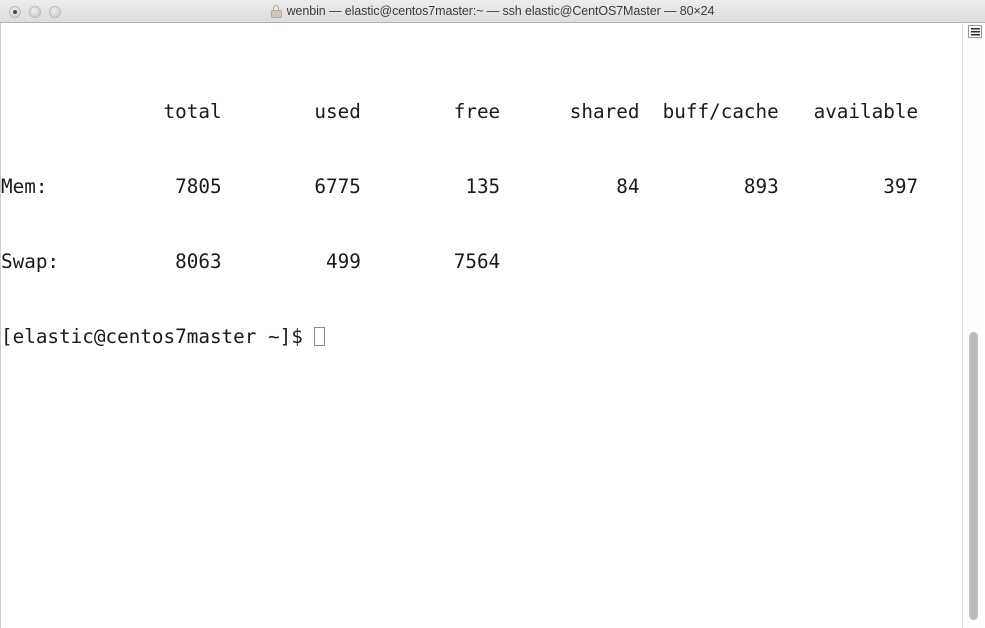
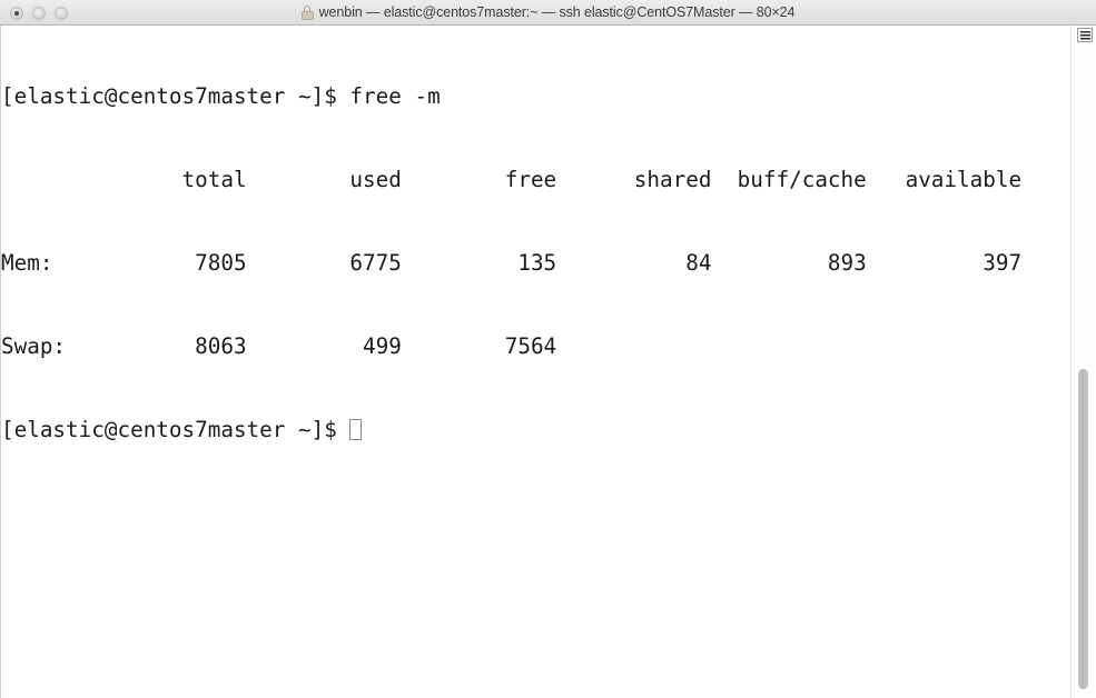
  wenbin — elastic@centos7master:~ — ssh elastic@CentOS7Master — 80×24
+ [elastic@centos7master ~]$ free -m
  total used free shared buff/cache available
  Mem: 7805 6775 135 84 893 397
  Swap: 8063 499 7564
  [elastic@centos7master ~]$
